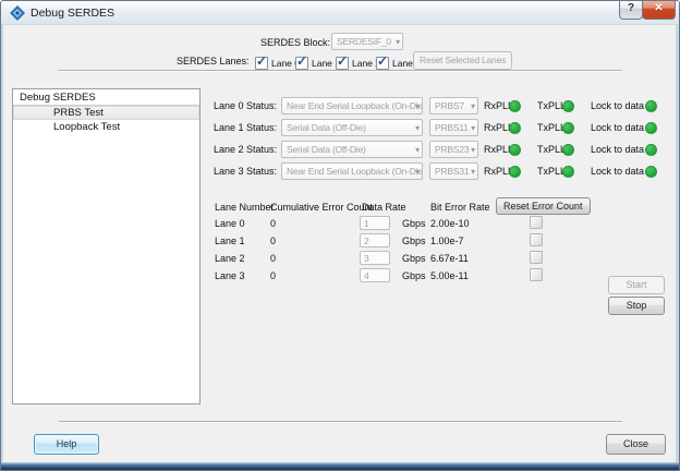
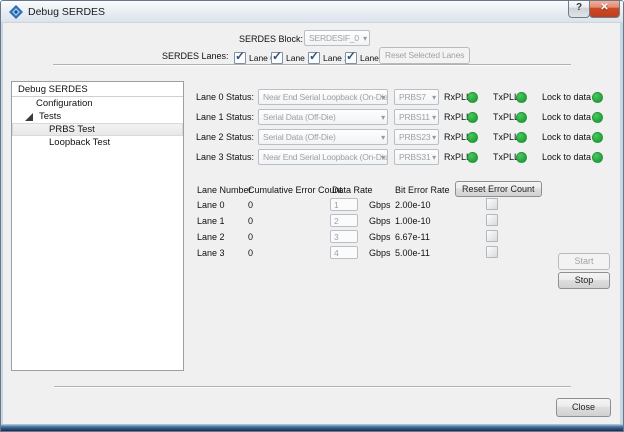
  Debug SERDES
  ?
  ✕
  SERDES Block:
  SERDESIF_0
  ▾
  SERDES Lanes:
  ✓
  Lane
  ✓
  Lane
  ✓
  Lane
  ✓
  Lane
  Reset Selected Lanes
  Debug SERDES
+ Configuration
+ Tests
  PRBS Test
  Loopback Test
  Lane 0 Status:
  Near End Serial Loopback (On-Die
  ▾
  PRBS7
  ▾
  RxPL
  TxPL
  Lock to data
  Lane 1 Status:
  Serial Data (Off-Die)
  ▾
  PRBS11
  ▾
  RxPL
  TxPL
  Lock to data
  Lane 2 Status:
  Serial Data (Off-Die)
  ▾
  PRBS23
  ▾
  RxPL
  TxPL
  Lock to data
  Lane 3 Status:
  Near End Serial Loopback (On-Die
  ▾
  PRBS31
  ▾
  RxPL
  TxPL
  Lock to data
  Lane Number
  Cumulative Error Count
  Data Rate
  Bit Error Rate
  Reset Error Count
  Lane 0
  0
  1
  Gbps
  2.00e-10
  Lane 1
  0
  2
  Gbps
- 1.00e-7
+ 1.00e-10
  Lane 2
  0
  3
  Gbps
  6.67e-11
  Lane 3
  0
  4
  Gbps
  5.00e-11
  Start
  Stop
- Help
  Close
